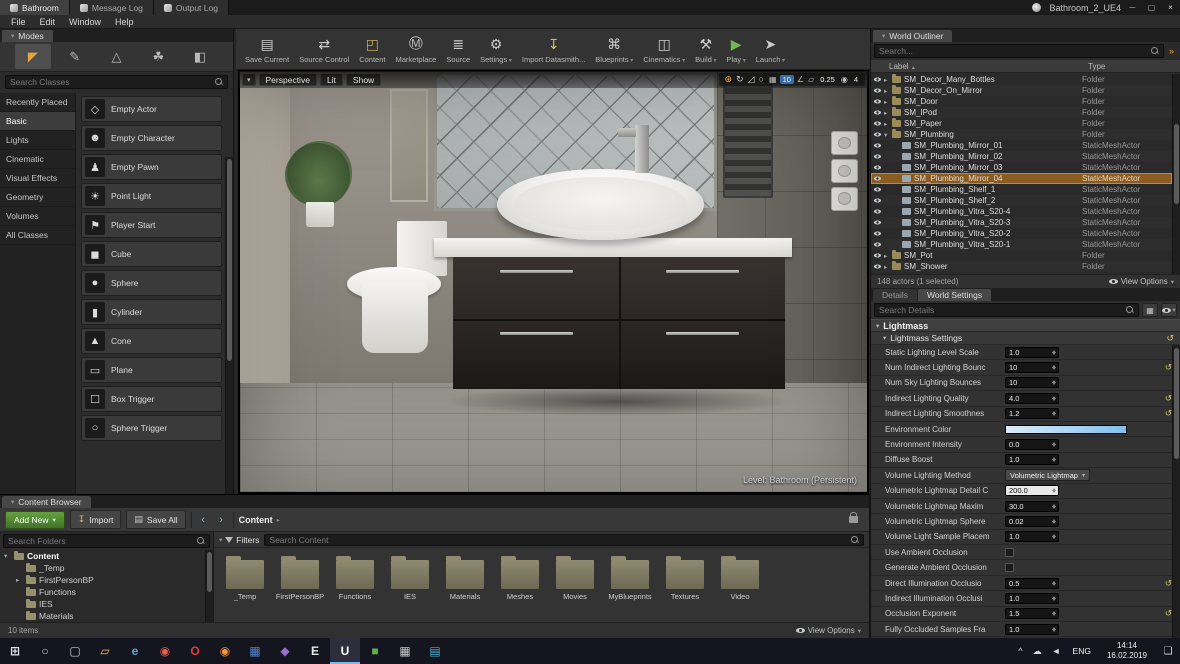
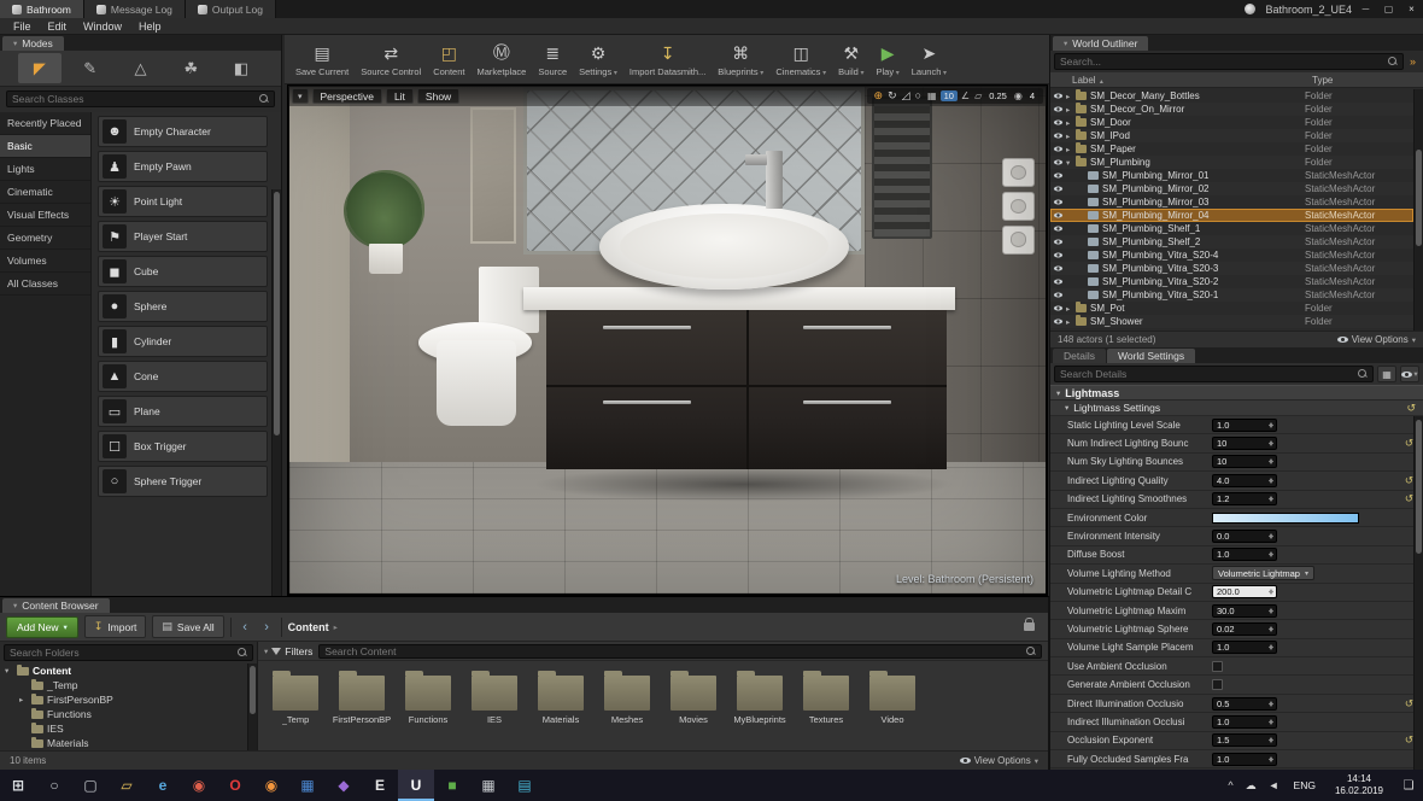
  Bathroom
  Message Log
  Output Log
  Bathroom_2_UE4
  ─
  ▢
  ×
  File
  Edit
  Window
  Help
  Modes
  ◤
  ✎
  △
  ☘
  ◧
  Search Classes
  Recently Placed
  Basic
  Lights
  Cinematic
  Visual Effects
  Geometry
  Volumes
  All Classes
- ◇
- Empty Actor
  ☻
  Empty Character
  ♟
  Empty Pawn
  ☀
  Point Light
  ⚑
  Player Start
  ◼
  Cube
  ●
  Sphere
  ▮
  Cylinder
  ▲
  Cone
  ▭
  Plane
  ☐
  Box Trigger
  ○
  Sphere Trigger
  ▤
  Save Current
  ⇄
  Source Control
  ◰
  Content
  Ⓜ
  Marketplace
  ≣
  Source
  ⚙
  Settings
  ↧
  Import Datasmith...
  ⌘
  Blueprints
  ◫
  Cinematics
  ⚒
  Build
  ▶
  Play
  ➤
  Launch
  Level: Bathroom (Persistent)
  Perspective
  Lit
  Show
  ⊕
  ↻
  ◿
  ○
  ▦
  10
  ∠
  ▱
  0.25
  ◉
  4
  World Outliner
  Search...
  »
  Label
  Type
  SM_Decor_Many_Bottles
  Folder
  SM_Decor_On_Mirror
  Folder
  SM_Door
  Folder
  SM_IPod
  Folder
  SM_Paper
  Folder
  SM_Plumbing
  Folder
  SM_Plumbing_Mirror_01
  StaticMeshActor
  SM_Plumbing_Mirror_02
  StaticMeshActor
  SM_Plumbing_Mirror_03
  StaticMeshActor
  SM_Plumbing_Mirror_04
  StaticMeshActor
  SM_Plumbing_Shelf_1
  StaticMeshActor
  SM_Plumbing_Shelf_2
  StaticMeshActor
  SM_Plumbing_Vitra_S20-4
  StaticMeshActor
  SM_Plumbing_Vitra_S20-3
  StaticMeshActor
  SM_Plumbing_Vitra_S20-2
  StaticMeshActor
  SM_Plumbing_Vitra_S20-1
  StaticMeshActor
  SM_Pot
  Folder
  SM_Shower
  Folder
  148 actors (1 selected)
  View Options
  Details
  World Settings
  Search Details
  ▦
  Lightmass
  Lightmass Settings
  ↺
  Static Lighting Level Scale
  1.0
  Num Indirect Lighting Bounc
  10
  ↺
  Num Sky Lighting Bounces
  10
  Indirect Lighting Quality
  4.0
  ↺
  Indirect Lighting Smoothnes
  1.2
  ↺
  Environment Color
  Environment Intensity
  0.0
  Diffuse Boost
  1.0
  Volume Lighting Method
  Volumetric Lightmap
  Volumetric Lightmap Detail C
  200.0
  Volumetric Lightmap Maxim
  30.0
  Volumetric Lightmap Sphere
  0.02
  Volume Light Sample Placem
  1.0
  Use Ambient Occlusion
  Generate Ambient Occlusion
  Direct Illumination Occlusio
  0.5
  ↺
  Indirect Illumination Occlusi
  1.0
  Occlusion Exponent
  1.5
  ↺
  Fully Occluded Samples Fra
  1.0
  Content Browser
  Add New
  ↧
  Import
  ▤
  Save All
  ‹
  ›
  Content
  Search Folders
  Content
  _Temp
  FirstPersonBP
  Functions
  IES
  Materials
  Filters
  Search Content
  _Temp
  FirstPersonBP
  Functions
  IES
  Materials
  Meshes
  Movies
  MyBlueprints
  Textures
  Video
  10 items
  View Options
  ⊞
  ○
  ▢
  ▱
  e
  ◉
  O
  ◉
  ▦
  ◆
  E
  U
  ■
  ▦
  ▤
  ^
  ☁
  ◄
  ENG
  14:14
  16.02.2019
  ❏
